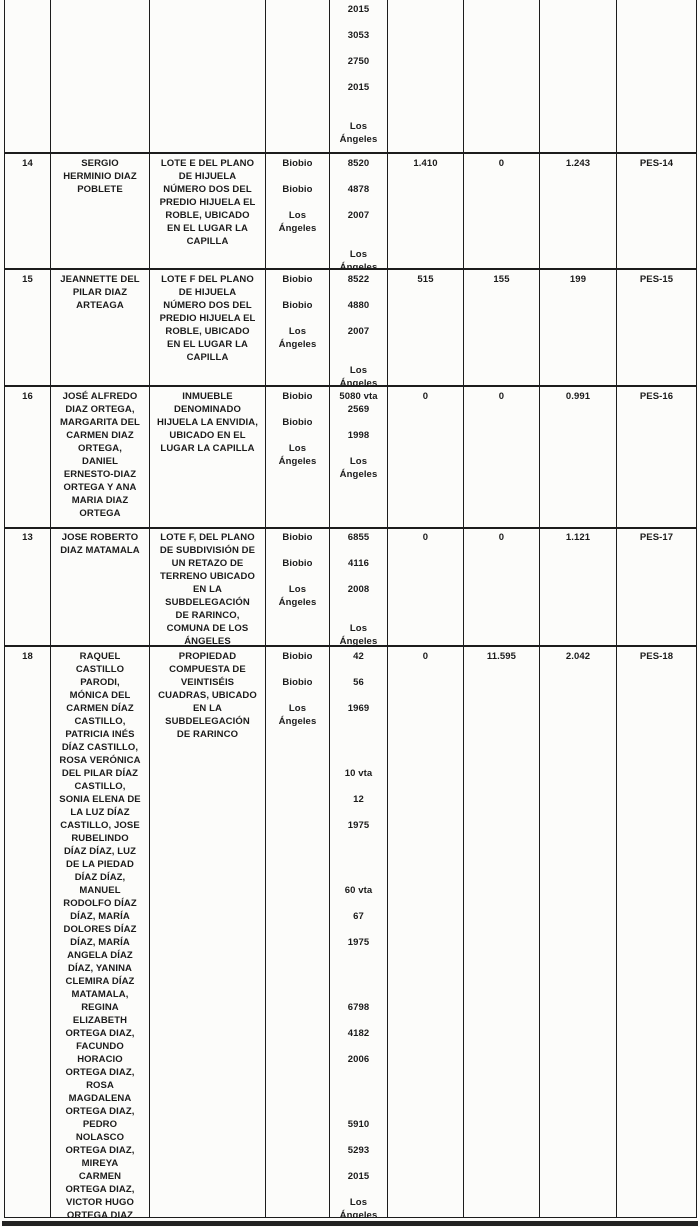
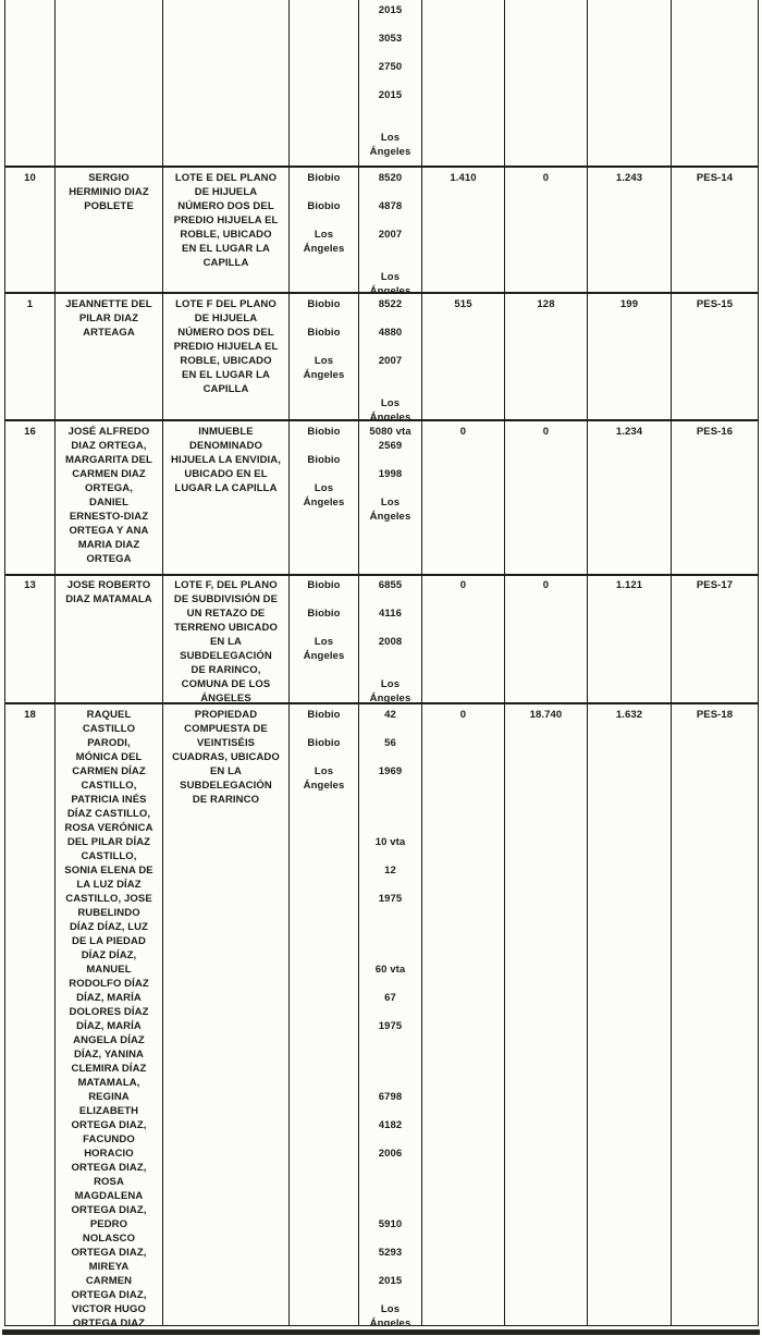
  2015
  3053
  2750
  2015
  Los
  Ángeles
- 14
+ 10
  SERGIO
  HERMINIO DIAZ
  POBLETE
  LOTE E DEL PLANO
  DE HIJUELA
  NÚMERO DOS DEL
  PREDIO HIJUELA EL
  ROBLE, UBICADO
  EN EL LUGAR LA
  CAPILLA
  Biobio
  Biobio
  Los
  Ángeles
  8520
  4878
  2007
  Los
  Ángeles
  1.410
  0
  1.243
  PES-14
- 15
+ 1
  JEANNETTE DEL
  PILAR DIAZ
  ARTEAGA
  LOTE F DEL PLANO
  DE HIJUELA
  NÚMERO DOS DEL
  PREDIO HIJUELA EL
  ROBLE, UBICADO
  EN EL LUGAR LA
  CAPILLA
  Biobio
  Biobio
  Los
  Ángeles
  8522
  4880
  2007
  Los
  Ángeles
  515
- 155
+ 128
  199
  PES-15
  16
  JOSÉ ALFREDO
  DIAZ ORTEGA,
  MARGARITA DEL
  CARMEN DIAZ
  ORTEGA,
  DANIEL
  ERNESTO-DIAZ
  ORTEGA Y ANA
  MARIA DIAZ
  ORTEGA
  INMUEBLE
  DENOMINADO
  HIJUELA LA ENVIDIA,
  UBICADO EN EL
  LUGAR LA CAPILLA
  Biobio
  Biobio
  Los
  Ángeles
  5080 vta
  2569
  1998
  Los
  Ángeles
  0
  0
- 0.991
+ 1.234
  PES-16
  13
  JOSE ROBERTO
  DIAZ MATAMALA
  LOTE F, DEL PLANO
  DE SUBDIVISIÓN DE
  UN RETAZO DE
  TERRENO UBICADO
  EN LA
  SUBDELEGACIÓN
  DE RARINCO,
  COMUNA DE LOS
  ÁNGELES
  Biobio
  Biobio
  Los
  Ángeles
  6855
  4116
  2008
  Los
  Ángeles
  0
  0
  1.121
  PES-17
  18
  RAQUEL
  CASTILLO
  PARODI,
  MÓNICA DEL
  CARMEN DÍAZ
  CASTILLO,
  PATRICIA INÉS
  DÍAZ CASTILLO,
  ROSA VERÓNICA
  DEL PILAR DÍAZ
  CASTILLO,
  SONIA ELENA DE
  LA LUZ DÍAZ
  CASTILLO, JOSE
  RUBELINDO
  DÍAZ DÍAZ, LUZ
  DE LA PIEDAD
  DÍAZ DÍAZ,
  MANUEL
  RODOLFO DÍAZ
  DÍAZ, MARÍA
  DOLORES DÍAZ
  DÍAZ, MARÍA
  ANGELA DÍAZ
  DÍAZ, YANINA
  CLEMIRA DÍAZ
  MATAMALA,
  REGINA
  ELIZABETH
  ORTEGA DIAZ,
  FACUNDO
  HORACIO
  ORTEGA DIAZ,
  ROSA
  MAGDALENA
  ORTEGA DIAZ,
  PEDRO
  NOLASCO
  ORTEGA DIAZ,
  MIREYA
  CARMEN
  ORTEGA DIAZ,
  VICTOR HUGO
  ORTEGA DIAZ
  PROPIEDAD
  COMPUESTA DE
  VEINTISÉIS
  CUADRAS, UBICADO
  EN LA
  SUBDELEGACIÓN
  DE RARINCO
  Biobio
  Biobio
  Los
  Ángeles
  42
  56
  1969
  10 vta
  12
  1975
  60 vta
  67
  1975
  6798
  4182
  2006
  5910
  5293
  2015
  Los
  Ángeles
  0
- 11.595
+ 18.740
- 2.042
+ 1.632
  PES-18
